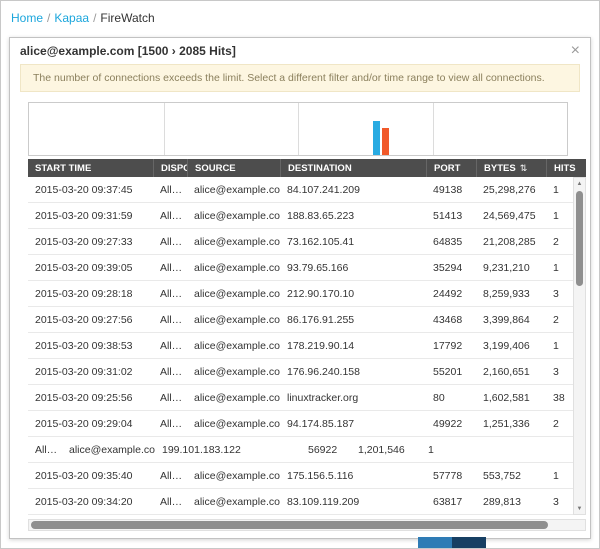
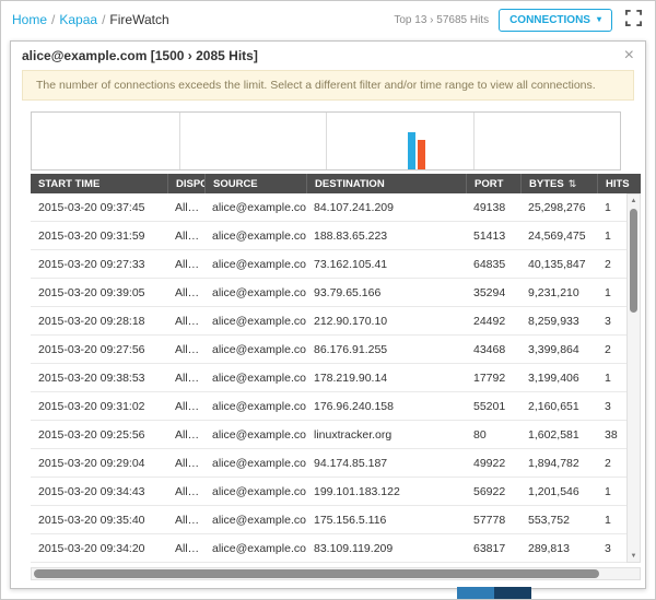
  Home
  /
  Kapaa
  /
  FireWatch
+ Top 13 › 57685 Hits
+ CONNECTIONS
+ ▾
  alice@example.com [1500 › 2085 Hits]
  ×
  The number of connections exceeds the limit. Select a different filter and/or time range to view all connections.
  START TIME
  SOURCE
  DESTINATION
  PORT
  BYTES
  ⇅
  HITS
  2015-03-20 09:37:45
  Allow
  alice@example.co
  84.107.241.209
  49138
  25,298,276
  1
  2015-03-20 09:31:59
  Allow
  alice@example.co
  188.83.65.223
  51413
  24,569,475
  1
  2015-03-20 09:27:33
  Allow
  alice@example.co
  73.162.105.41
  64835
- 21,208,285
+ 40,135,847
  2
  2015-03-20 09:39:05
  Allow
  alice@example.co
  93.79.65.166
  35294
  9,231,210
  1
  2015-03-20 09:28:18
  Allow
  alice@example.co
  212.90.170.10
  24492
  8,259,933
  3
  2015-03-20 09:27:56
  Allow
  alice@example.co
  86.176.91.255
  43468
  3,399,864
  2
  2015-03-20 09:38:53
  Allow
  alice@example.co
  178.219.90.14
  17792
  3,199,406
  1
  2015-03-20 09:31:02
  Allow
  alice@example.co
  176.96.240.158
  55201
  2,160,651
  3
  2015-03-20 09:25:56
  Allow
  alice@example.co
  linuxtracker.org
  80
  1,602,581
  38
  2015-03-20 09:29:04
  Allow
  alice@example.co
  94.174.85.187
  49922
- 1,251,336
+ 1,894,782
  2
+ 2015-03-20 09:34:43
  Allow
  alice@example.co
  199.101.183.122
  56922
  1,201,546
  1
  2015-03-20 09:35:40
  Allow
  alice@example.co
  175.156.5.116
  57778
  553,752
  1
  2015-03-20 09:34:20
  Allow
  alice@example.co
  83.109.119.209
  63817
  289,813
  3
